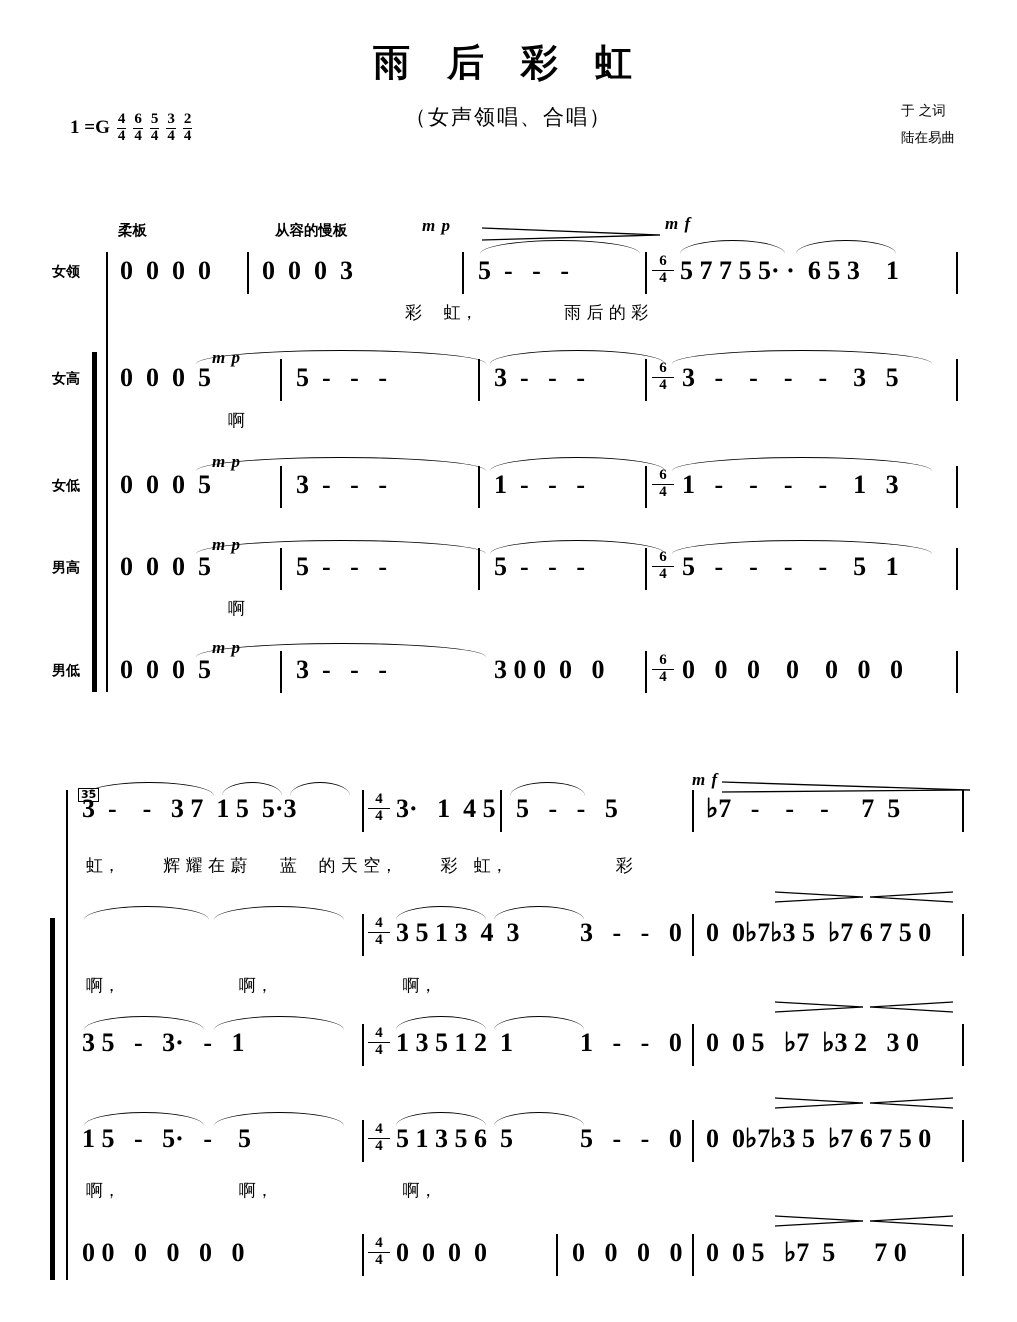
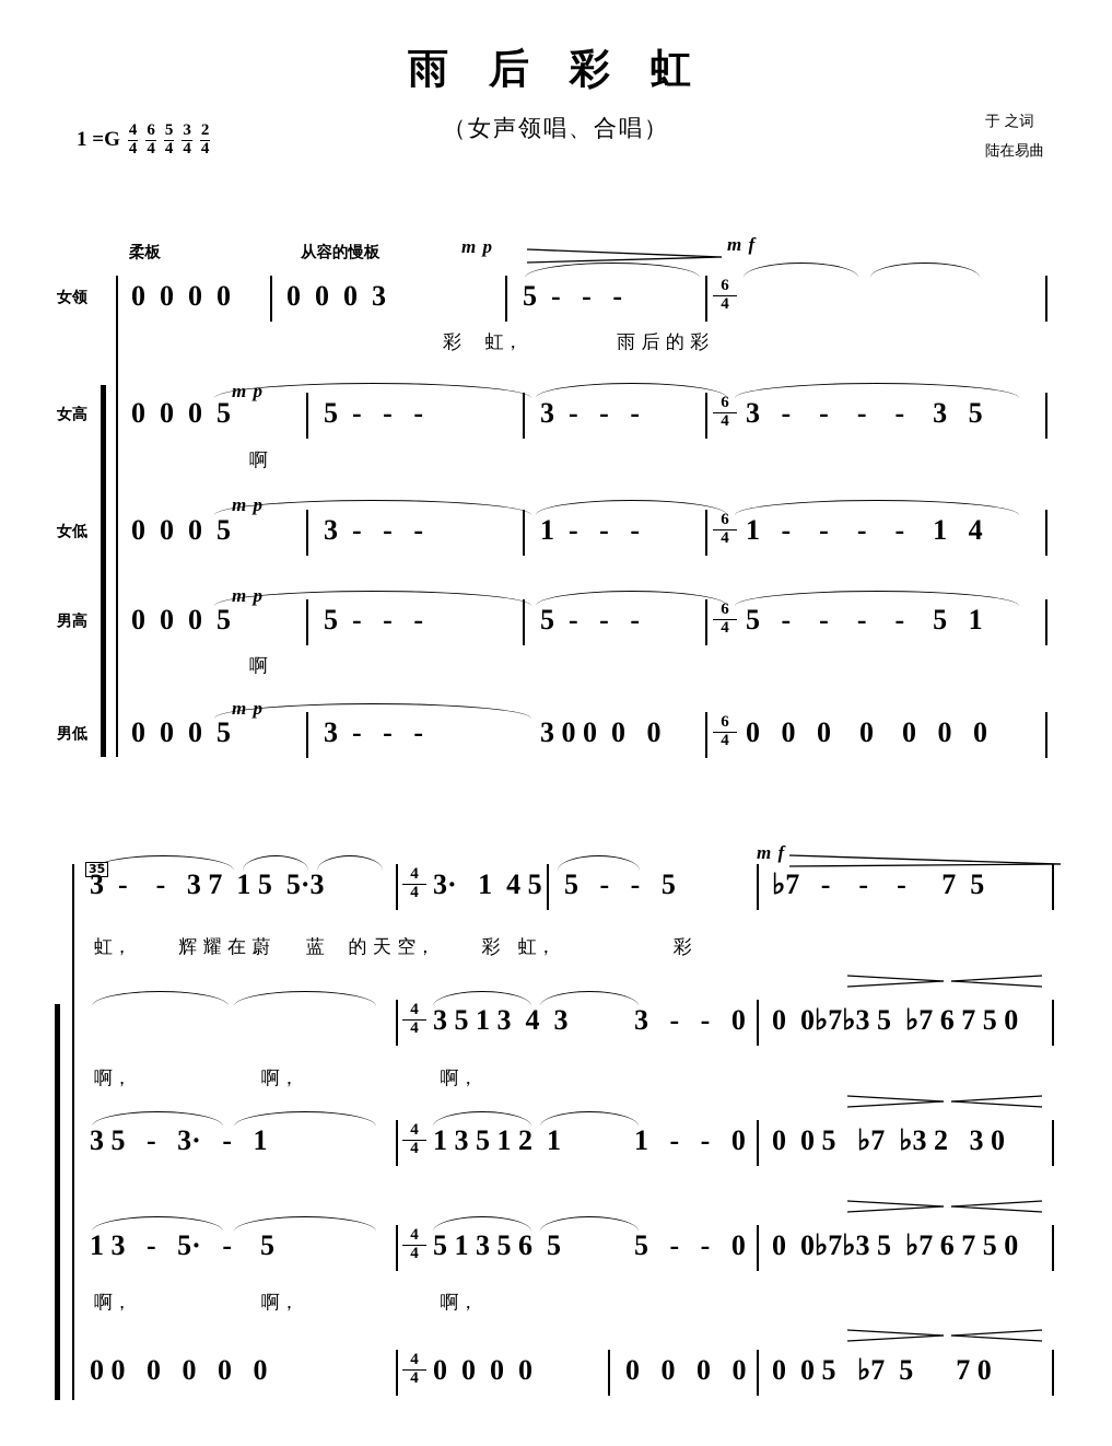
  雨 后 彩 虹
  （女声领唱、合唱）
  1 =G
  4
  4
  6
  4
  5
  4
  3
  4
  2
  4
  于 之词
  陆在易曲
  柔板
  从容的慢板
  m p
  m f
  女领
  0 0 0 0
  0 0 0 3
  5 - - -
  6
  4
- 5 7 7 5 5· · 6 5 3 1
  彩 虹， 雨 后 的 彩
  m p
  女高
  0 0 0 5
  5 - - -
  3 - - -
  6
  4
  3 - - - - 3 5
  啊
  m p
  女低
  0 0 0 5
  3 - - -
  1 - - -
  6
  4
- 1 - - - - 1 3
+ 1 - - - - 1 4
  m p
  男高
  0 0 0 5
  5 - - -
  5 - - -
  6
  4
  5 - - - - 5 1
  啊
  m p
  男低
  0 0 0 5
  3 - - -
  3 0 0 0 0
  6
  4
  0 0 0 0 0 0 0
  35
  m f
  3 - - 3 7 1 5 5·3
  4
  4
  3· 1 4 5
  5 - - 5
  ♭7 - - - 7 5
  虹， 辉 耀 在 蔚 蓝 的 天 空， 彩 虹， 彩
  4
  4
  3 5 1 3 4 3
  3 - - 0
  0 0♭7♭3 5 ♭7 6 7 5 0
  啊， 啊， 啊，
  3 5 - 3· - 1
  4
  4
  1 3 5 1 2 1
  1 - - 0
  0 0 5 ♭7 ♭3 2 3 0
- 1 5 - 5· - 5
+ 1 3 - 5· - 5
  4
  4
  5 1 3 5 6 5
  5 - - 0
  0 0♭7♭3 5 ♭7 6 7 5 0
  啊， 啊， 啊，
  0 0 0 0 0 0
  4
  4
  0 0 0 0
  0 0 0 0
  0 0 5 ♭7 5 7 0
